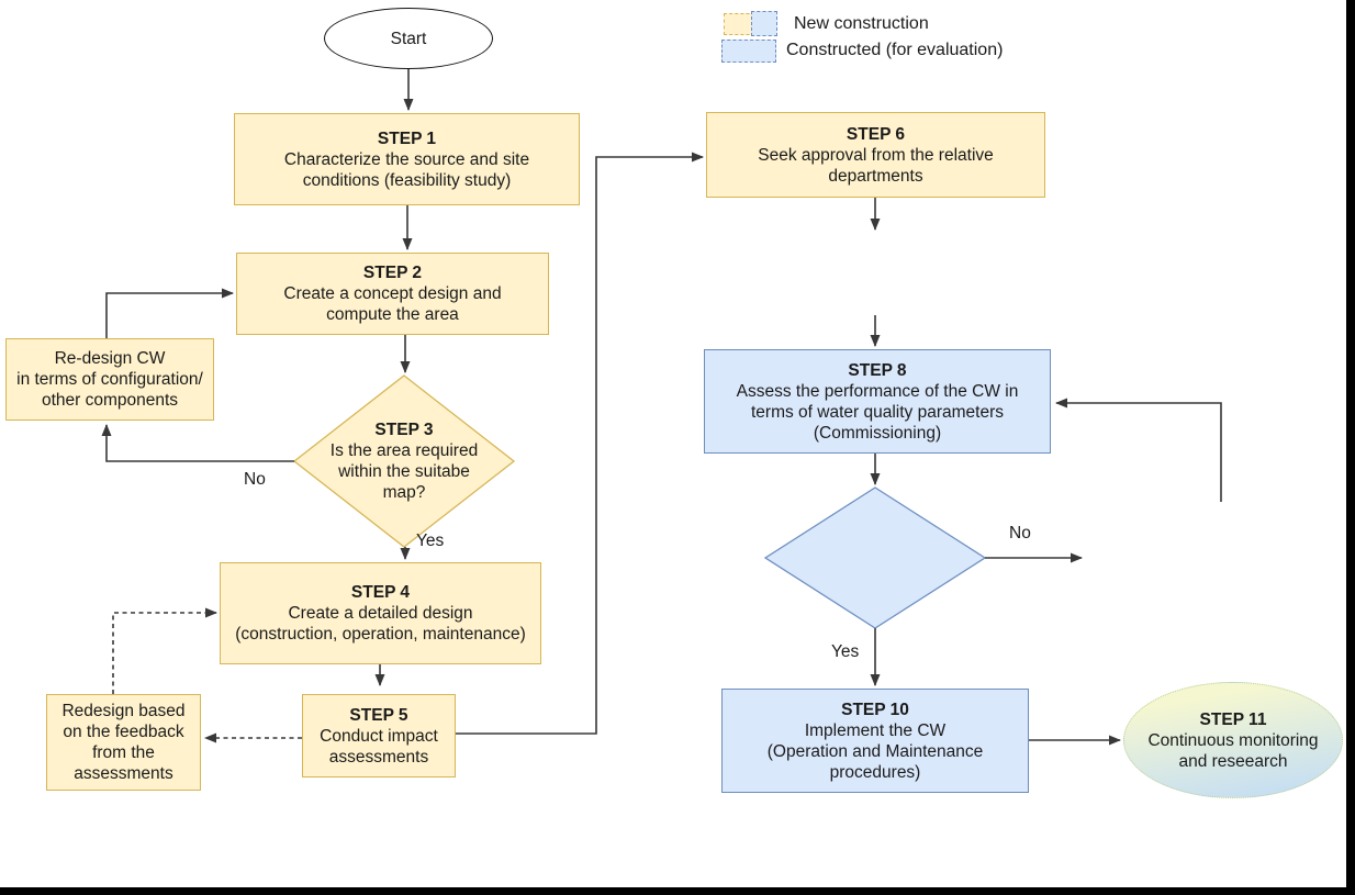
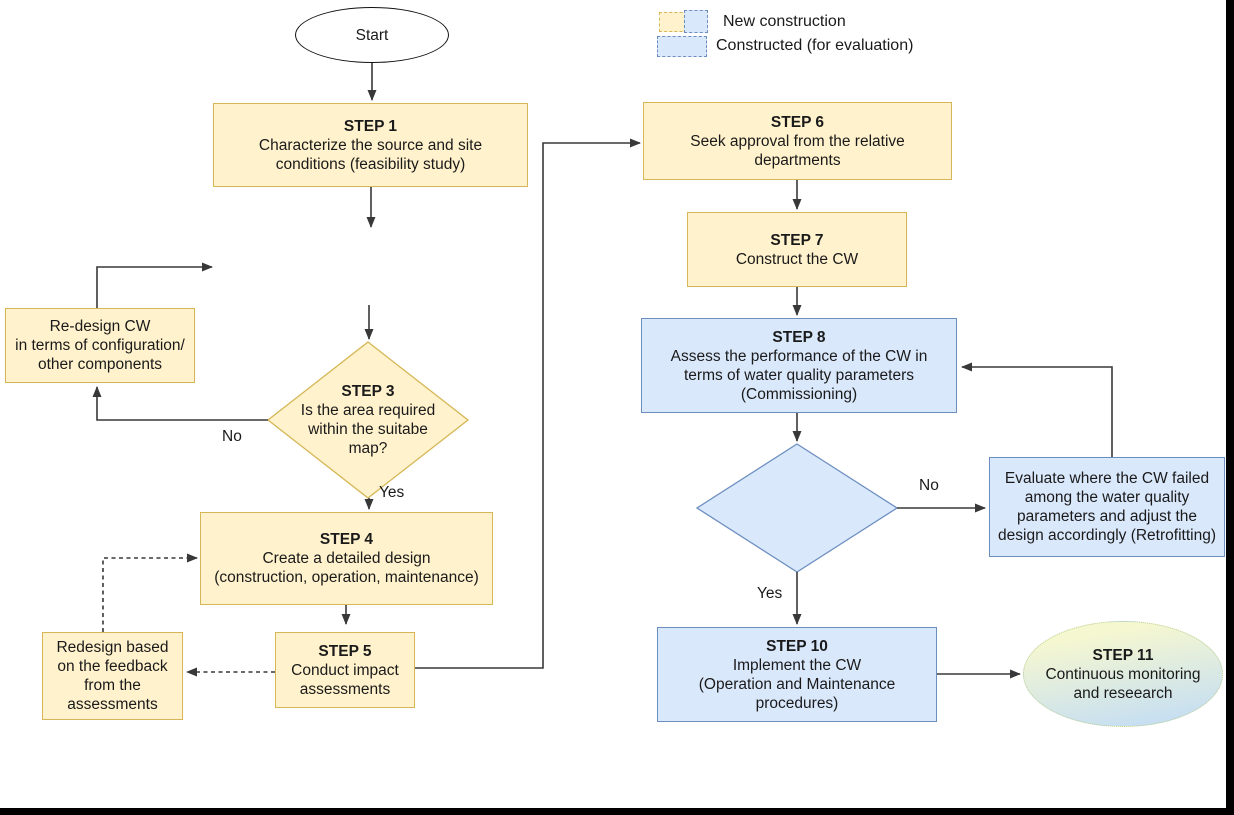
  New construction
  Constructed (for evaluation)
  Start
  STEP 1
  Characterize the source and site
  conditions (feasibility study)
- STEP 2
- Create a concept design and
- compute the area
  STEP 3
  Is the area required
  within the suitabe
  map?
  Re-design CW
  in terms of configuration/
  other components
  STEP 4
  Create a detailed design
  (construction, operation, maintenance)
  STEP 5
  Conduct impact
  assessments
  Redesign based
  on the feedback
  from the
  assessments
  STEP 6
  Seek approval from the relative
  departments
+ STEP 7
+ Construct the CW
  STEP 8
  Assess the performance of the CW in
  terms of water quality parameters
  (Commissioning)
+ Evaluate where the CW failed
+ among the water quality
+ parameters and adjust the
+ design accordingly (Retrofitting)
  STEP 10
  Implement the CW
  (Operation and Maintenance
  procedures)
  STEP 11
  Continuous monitoring
  and reseearch
  No
  Yes
  No
  Yes
